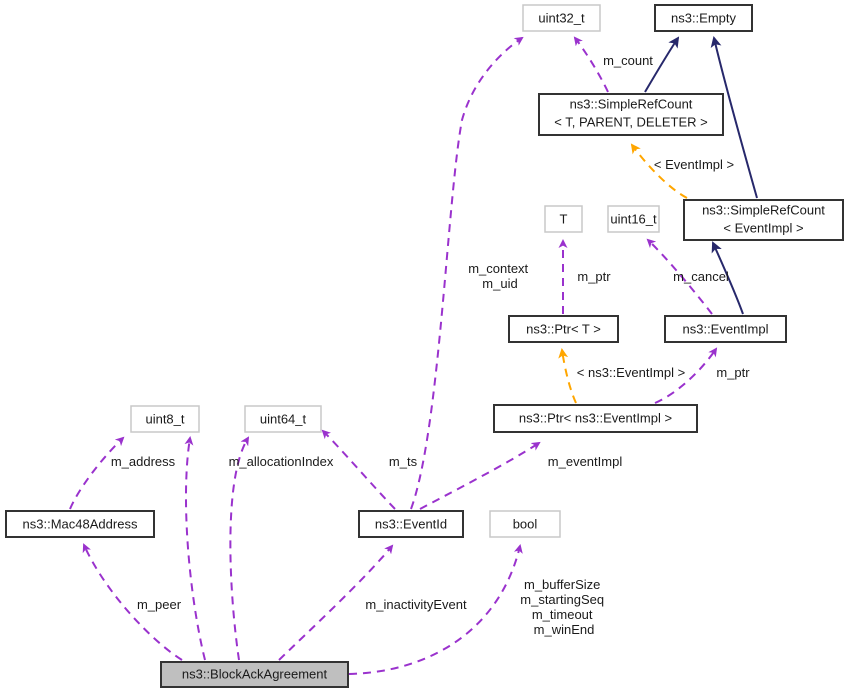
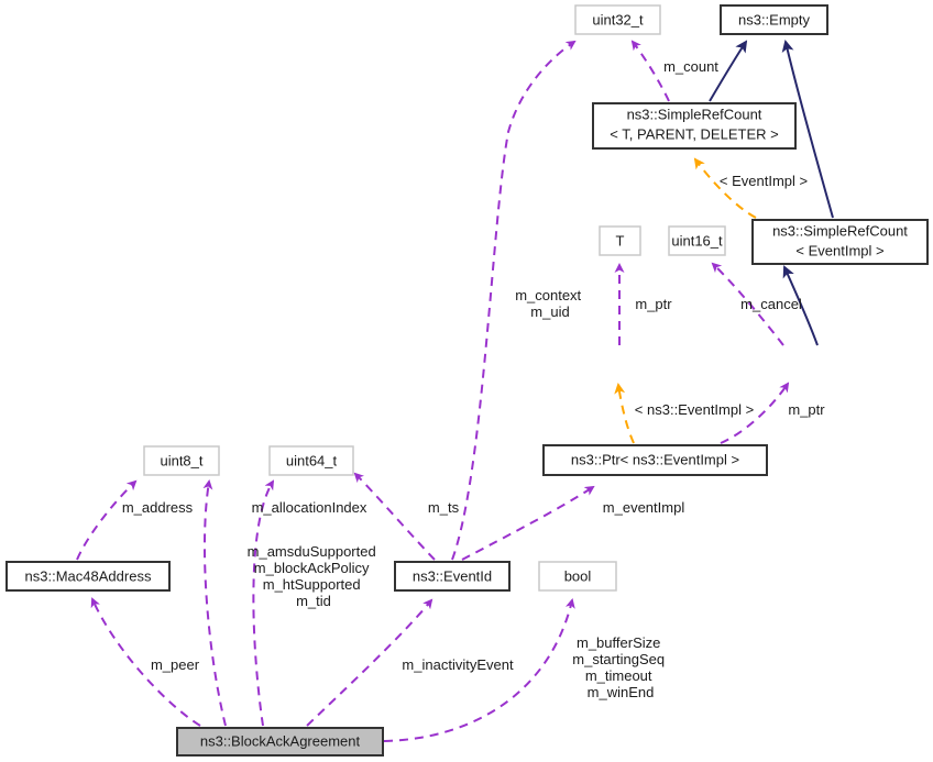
  m_count
  < EventImpl >
  m_context m_uid
  m_ptr
  m_cancel
  < ns3::EventImpl >
  m_ptr
  m_address
  m_allocationIndex
  m_ts
  m_eventImpl
+ m_amsduSupported m_blockAckPolicy m_htSupported m_tid
  m_peer
  m_inactivityEvent
  m_bufferSize m_startingSeq m_timeout m_winEnd
  uint32_t
  ns3::Empty
  ns3::SimpleRefCount
  < T, PARENT, DELETER >
  ns3::SimpleRefCount
  < EventImpl >
  T
  uint16_t
- ns3::Ptr< T >
- ns3::EventImpl
  ns3::Ptr< ns3::EventImpl >
  uint8_t
  uint64_t
  ns3::Mac48Address
  ns3::EventId
  bool
  ns3::BlockAckAgreement
